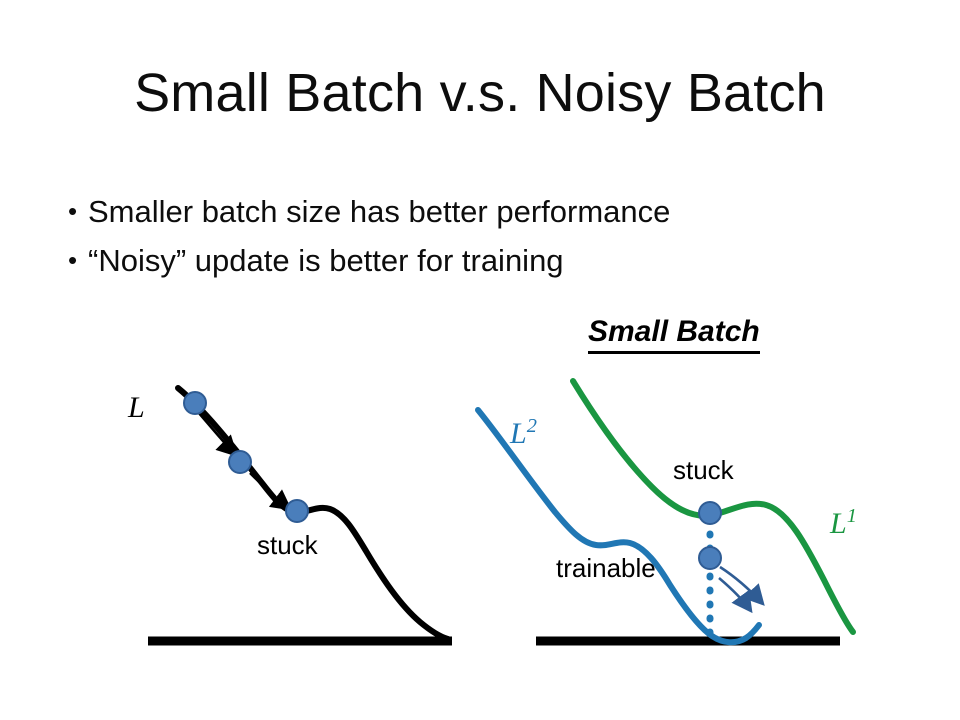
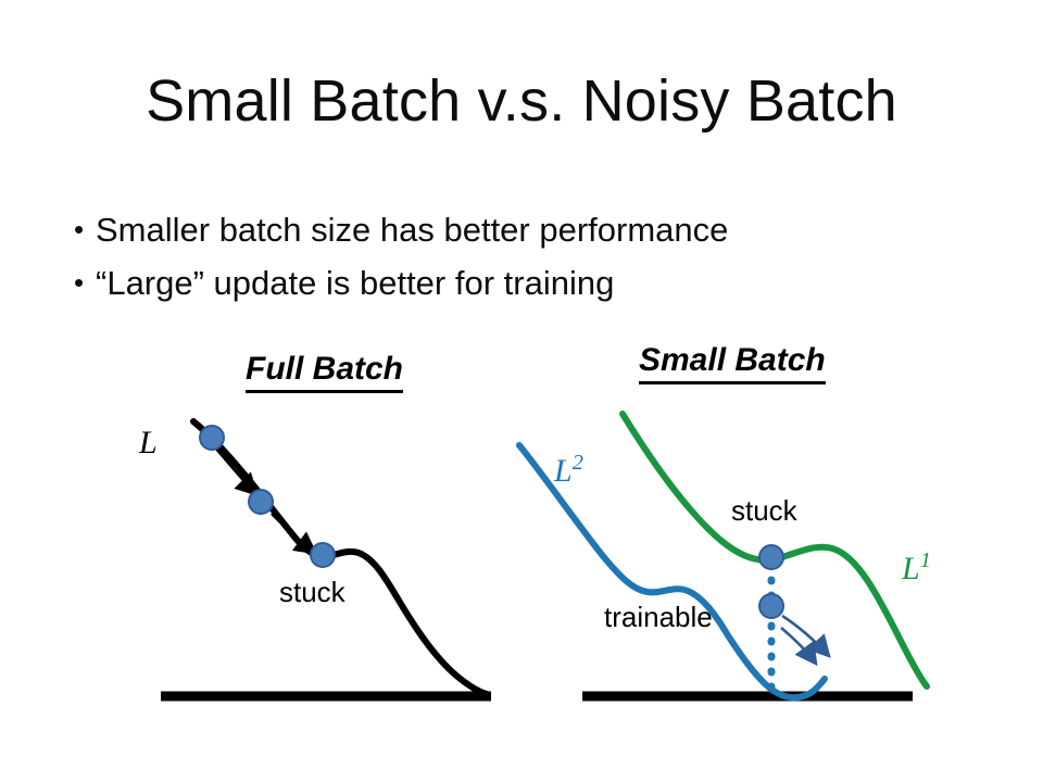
  Small Batch v.s. Noisy Batch
  • Smaller batch size has better performance
- • “Noisy” update is better for training
+ • “Large” update is better for training
+ Full Batch
  Small Batch
  L
  L2
  L1
  stuck
  stuck
  trainable
